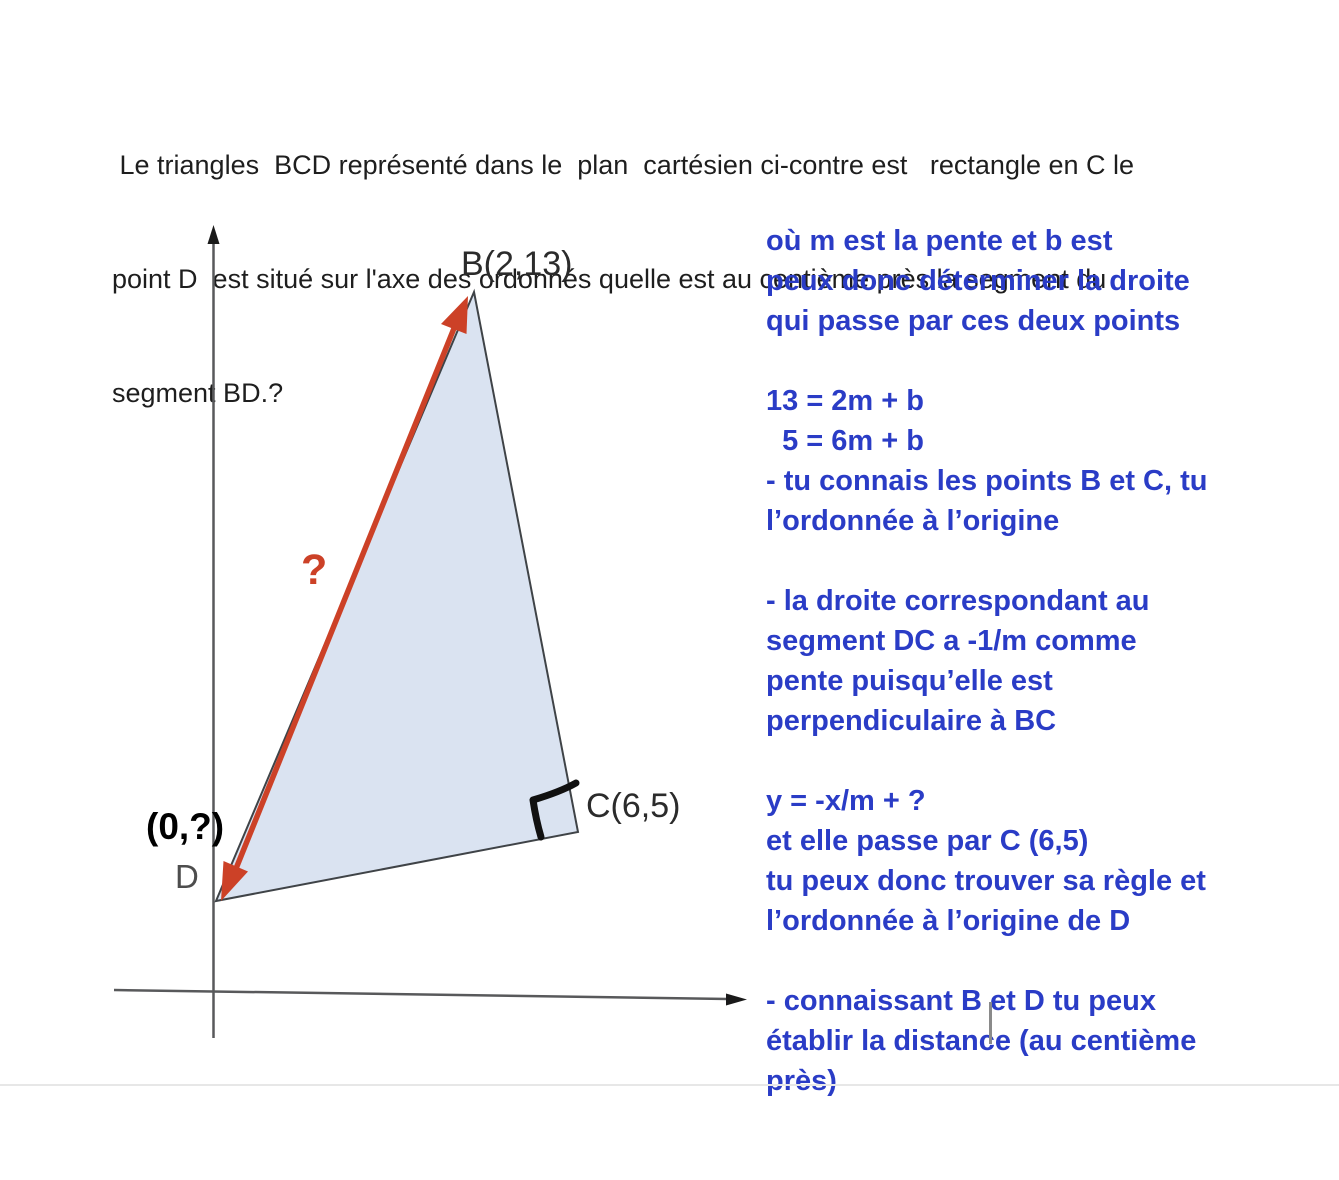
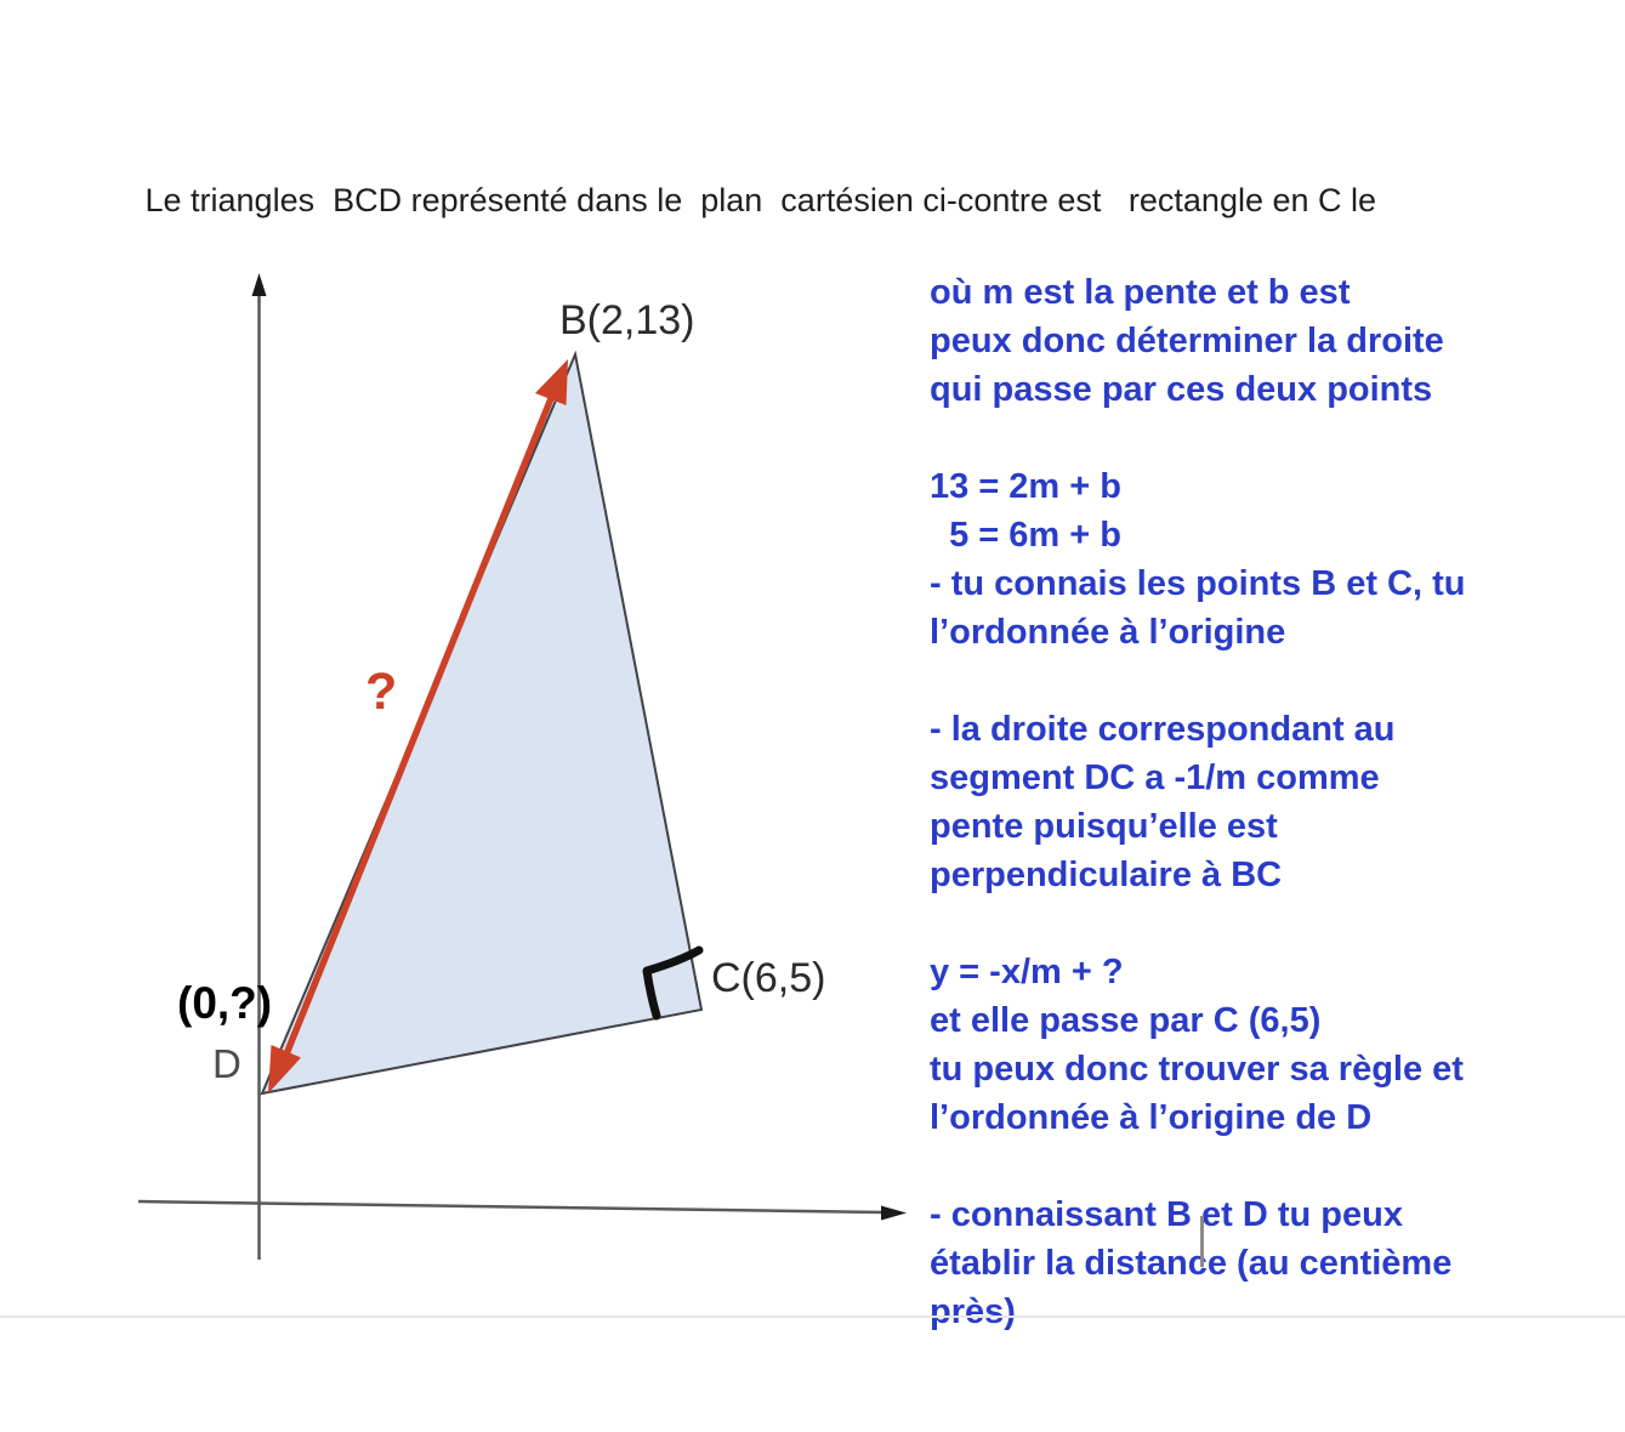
  Le triangles BCD représenté dans le plan cartésien ci-contre est rectangle en C le
- point D est situé sur l'axe des ordonnés quelle est au centième près la segment du
- segment BD.?
  B(2,13)
  C(6,5)
  (0,?)
  D
  ?
  où m est la pente et b est
  peux donc déterminer la droite
  qui passe par ces deux points
  13 = 2m + b
  5 = 6m + b
  - tu connais les points B et C, tu
  l’ordonnée à l’origine
  - la droite correspondant au
  segment DC a -1/m comme
  pente puisqu’elle est
  perpendiculaire à BC
  y = -x/m + ?
  et elle passe par C (6,5)
  tu peux donc trouver sa règle et
  l’ordonnée à l’origine de D
  - connaissant B et D tu peux
  établir la distance (au centième
  près)
